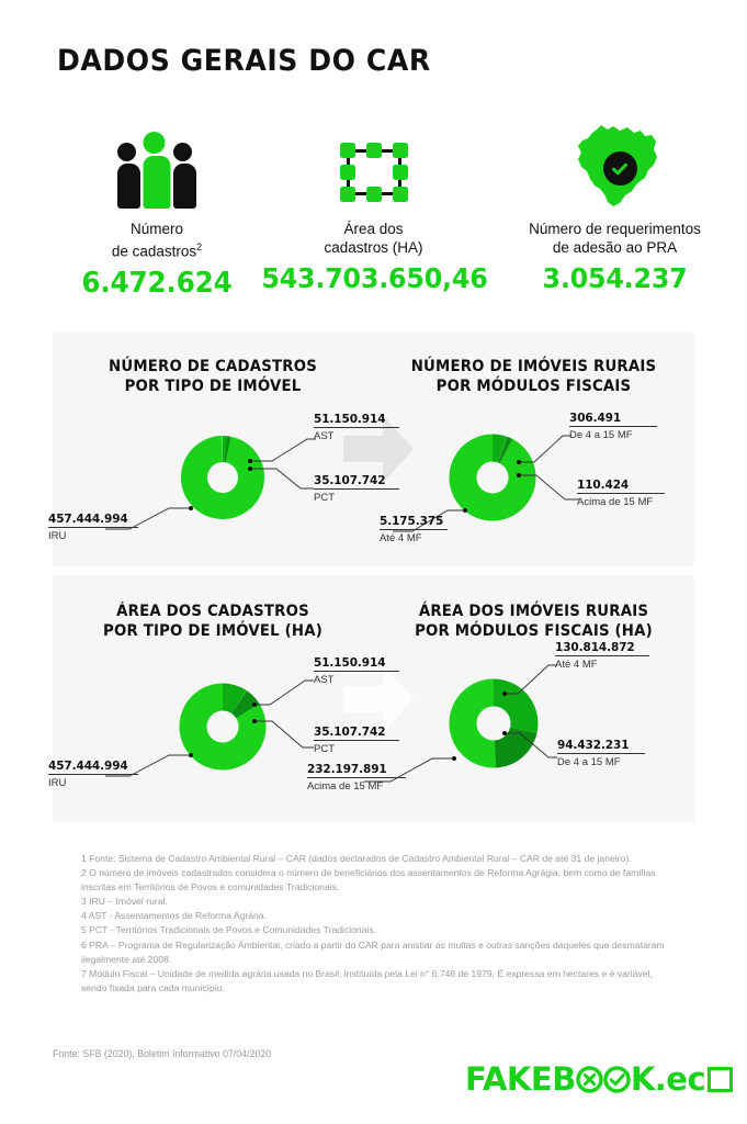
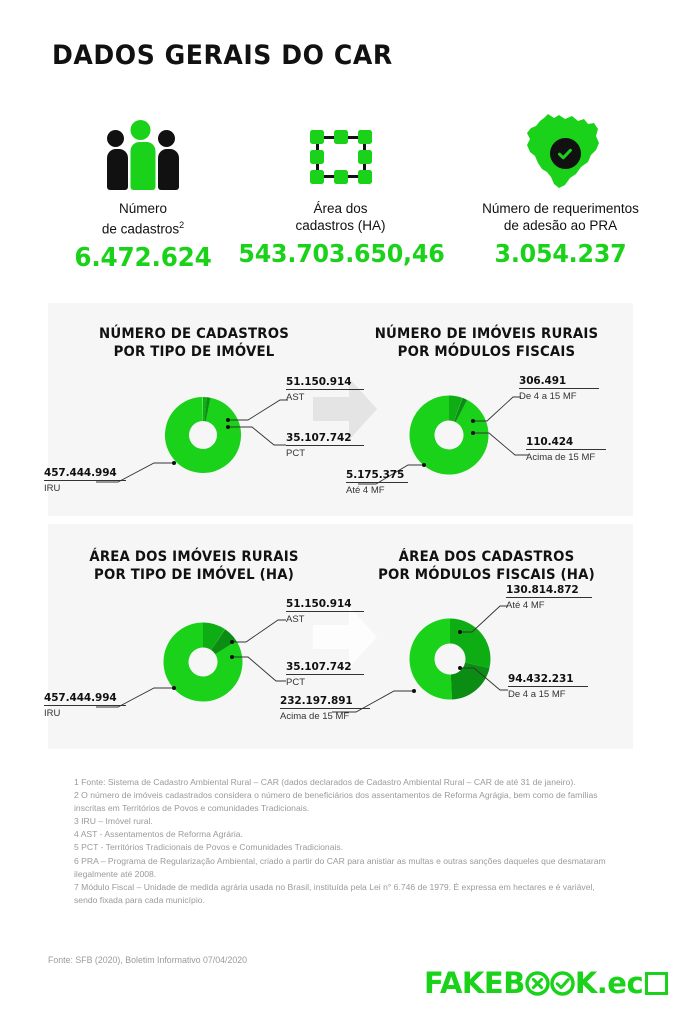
  DADOS GERAIS DO CAR
  Número
  de cadastros2
  6.472.624
  Área dos
  cadastros (HA)
  543.703.650,46
  Número de requerimentos
  de adesão ao PRA
  3.054.237
  NÚMERO DE CADASTROS
  POR TIPO DE IMÓVEL
  51.150.914
  AST
  35.107.742
  PCT
  457.444.994
  IRU
  NÚMERO DE IMÓVEIS RURAIS
  POR MÓDULOS FISCAIS
  306.491
  De 4 a 15 MF
  110.424
  Acima de 15 MF
  5.175.375
  Até 4 MF
- ÁREA DOS CADASTROS
+ ÁREA DOS IMÓVEIS RURAIS
  POR TIPO DE IMÓVEL (HA)
  51.150.914
  AST
  35.107.742
  PCT
  457.444.994
  IRU
- ÁREA DOS IMÓVEIS RURAIS
+ ÁREA DOS CADASTROS
  POR MÓDULOS FISCAIS (HA)
  130.814.872
  Até 4 MF
  94.432.231
  De 4 a 15 MF
  232.197.891
  Acima de 15 MF
  1 Fonte: Sistema de Cadastro Ambiental Rural – CAR (dados declarados de Cadastro Ambiental Rural – CAR de até 31 de janeiro).
  2 O número de imóveis cadastrados considera o número de beneficiários dos assentamentos de Reforma Agrágia, bem como de famílias inscritas em Territórios de Povos e comunidades Tradicionais.
  3 IRU – Imóvel rural.
  4 AST - Assentamentos de Reforma Agrária.
  5 PCT - Territórios Tradicionais de Povos e Comunidades Tradicionais.
  6 PRA – Programa de Regularização Ambiental, criado a partir do CAR para anistiar as multas e outras sanções daqueles que desmataram ilegalmente até 2008.
  7 Módulo Fiscal – Unidade de medida agrária usada no Brasil, instituída pela Lei n° 6.746 de 1979. É expressa em hectares e é variável, sendo fixada para cada município.
  Fonte: SFB (2020), Boletim Informativo 07/04/2020
  FAKEB
  K.e
  c
